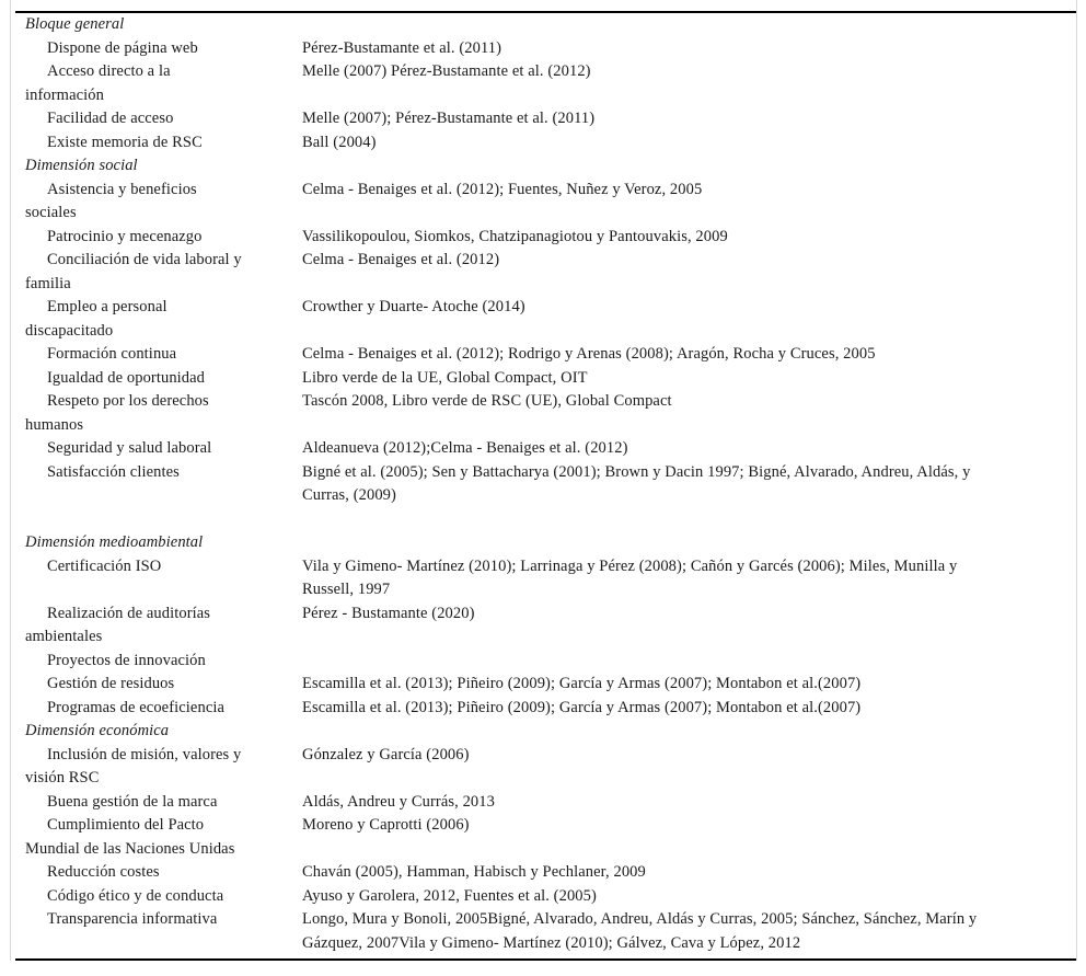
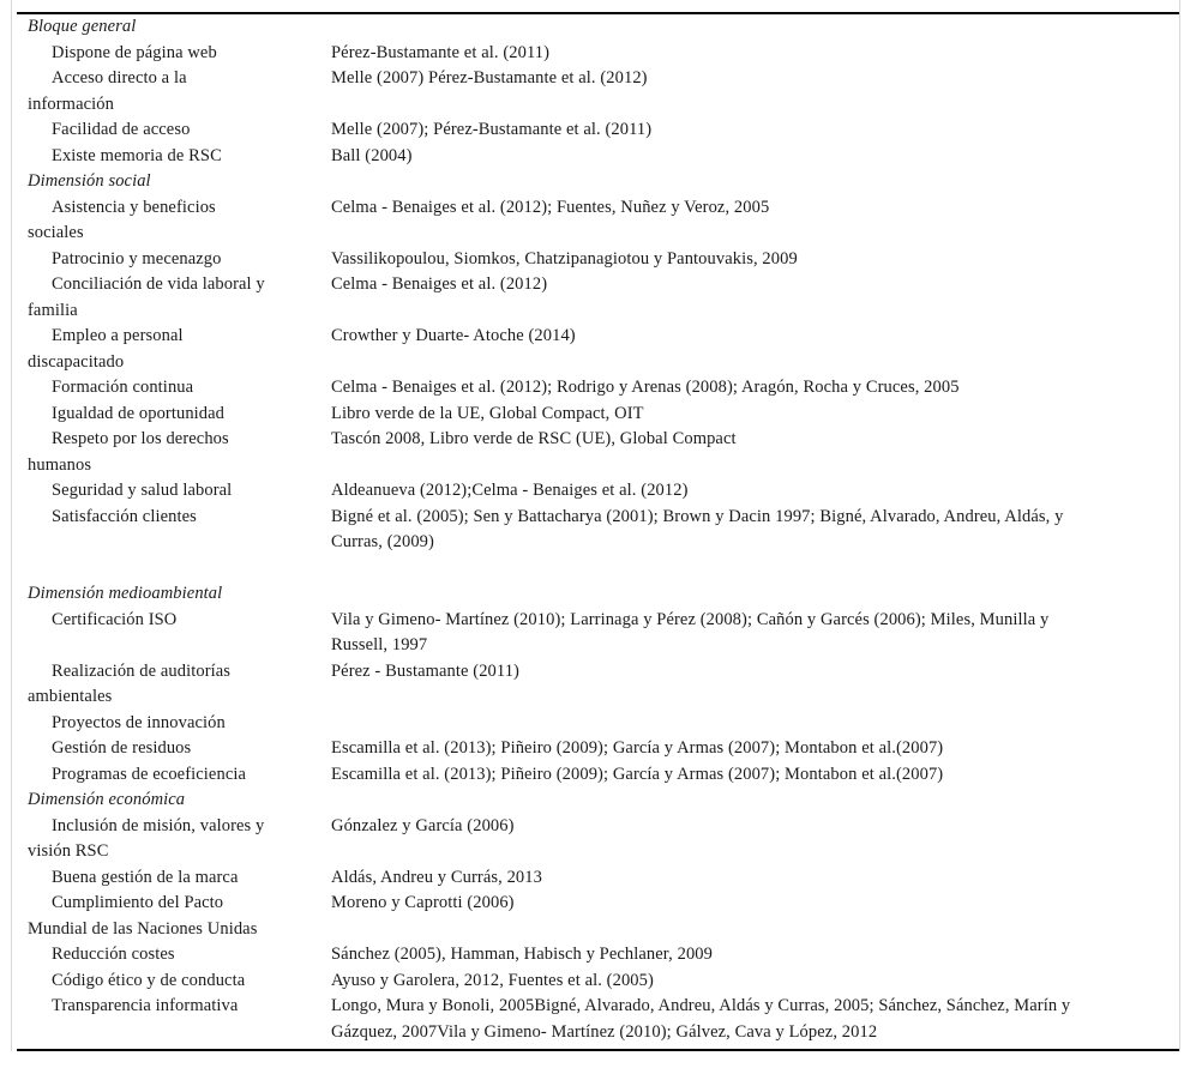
  Bloque general
  Dispone de página web
  Pérez-Bustamante et al. (2011)
  Acceso directo a la
  información
  Melle (2007) Pérez-Bustamante et al. (2012)
  Facilidad de acceso
  Melle (2007); Pérez-Bustamante et al. (2011)
  Existe memoria de RSC
  Ball (2004)
  Dimensión social
  Asistencia y beneficios
  sociales
  Celma - Benaiges et al. (2012); Fuentes, Nuñez y Veroz, 2005
  Patrocinio y mecenazgo
  Vassilikopoulou, Siomkos, Chatzipanagiotou y Pantouvakis, 2009
  Conciliación de vida laboral y
  familia
  Celma - Benaiges et al. (2012)
  Empleo a personal
  discapacitado
  Crowther y Duarte- Atoche (2014)
  Formación continua
  Celma - Benaiges et al. (2012); Rodrigo y Arenas (2008); Aragón, Rocha y Cruces, 2005
  Igualdad de oportunidad
  Libro verde de la UE, Global Compact, OIT
  Respeto por los derechos
  humanos
  Tascón 2008, Libro verde de RSC (UE), Global Compact
  Seguridad y salud laboral
  Aldeanueva (2012);Celma - Benaiges et al. (2012)
  Satisfacción clientes
  Bigné et al. (2005); Sen y Battacharya (2001); Brown y Dacin 1997; Bigné, Alvarado, Andreu, Aldás, y
  Curras, (2009)
  Dimensión medioambiental
  Certificación ISO
  Vila y Gimeno- Martínez (2010); Larrinaga y Pérez (2008); Cañón y Garcés (2006); Miles, Munilla y
  Russell, 1997
  Realización de auditorías
  ambientales
- Pérez - Bustamante (2020)
+ Pérez - Bustamante (2011)
  Proyectos de innovación
  Gestión de residuos
  Escamilla et al. (2013); Piñeiro (2009); García y Armas (2007); Montabon et al.(2007)
  Programas de ecoeficiencia
  Escamilla et al. (2013); Piñeiro (2009); García y Armas (2007); Montabon et al.(2007)
  Dimensión económica
  Inclusión de misión, valores y
  visión RSC
  Gónzalez y García (2006)
  Buena gestión de la marca
  Aldás, Andreu y Currás, 2013
  Cumplimiento del Pacto
  Mundial de las Naciones Unidas
  Moreno y Caprotti (2006)
  Reducción costes
- Chaván (2005), Hamman, Habisch y Pechlaner, 2009
+ Sánchez (2005), Hamman, Habisch y Pechlaner, 2009
  Código ético y de conducta
  Ayuso y Garolera, 2012, Fuentes et al. (2005)
  Transparencia informativa
  Longo, Mura y Bonoli, 2005Bigné, Alvarado, Andreu, Aldás y Curras, 2005; Sánchez, Sánchez, Marín y
  Gázquez, 2007Vila y Gimeno- Martínez (2010); Gálvez, Cava y López, 2012
